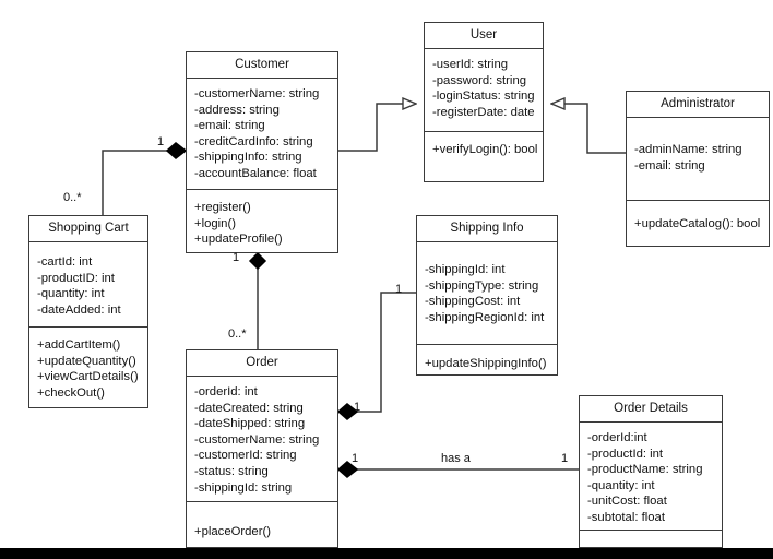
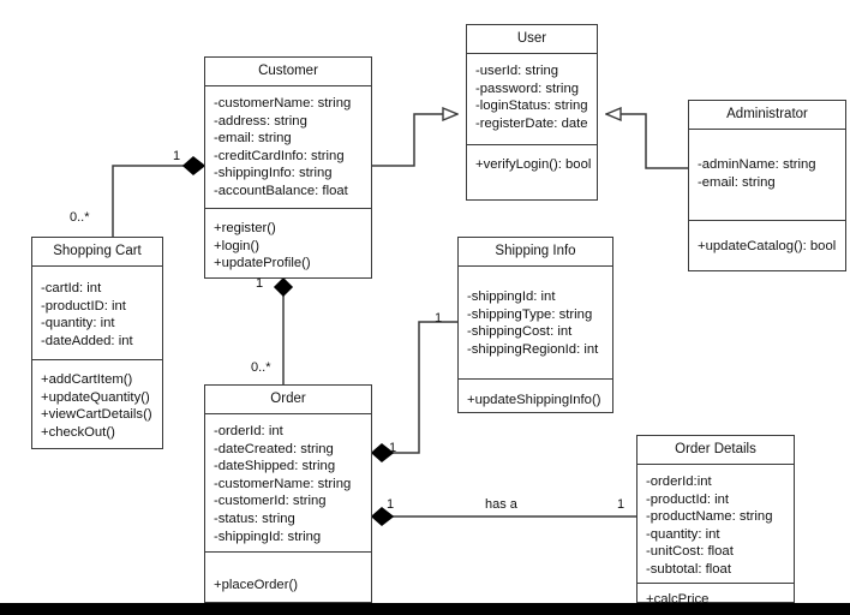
  User
  -userId: string
  -password: string
  -loginStatus: string
  -registerDate: date
  +verifyLogin(): bool
  Customer
  -customerName: string
  -address: string
  -email: string
  -creditCardInfo: string
  -shippingInfo: string
  -accountBalance: float
  +register()
  +login()
  +updateProfile()
  Administrator
  -adminName: string
  -email: string
  +updateCatalog(): bool
  Shopping Cart
  -cartId: int
  -productID: int
  -quantity: int
  -dateAdded: int
  +addCartItem()
  +updateQuantity()
  +viewCartDetails()
  +checkOut()
  Shipping Info
  -shippingId: int
  -shippingType: string
  -shippingCost: int
  -shippingRegionId: int
  +updateShippingInfo()
  Order
  -orderId: int
  -dateCreated: string
  -dateShipped: string
  -customerName: string
  -customerId: string
  -status: string
  -shippingId: string
  +placeOrder()
  Order Details
  -orderId:int
  -productId: int
  -productName: string
  -quantity: int
  -unitCost: float
  -subtotal: float
+ +calcPrice
  1
  0..*
  1
  0..*
  1
  1
  1
  has a
  1
